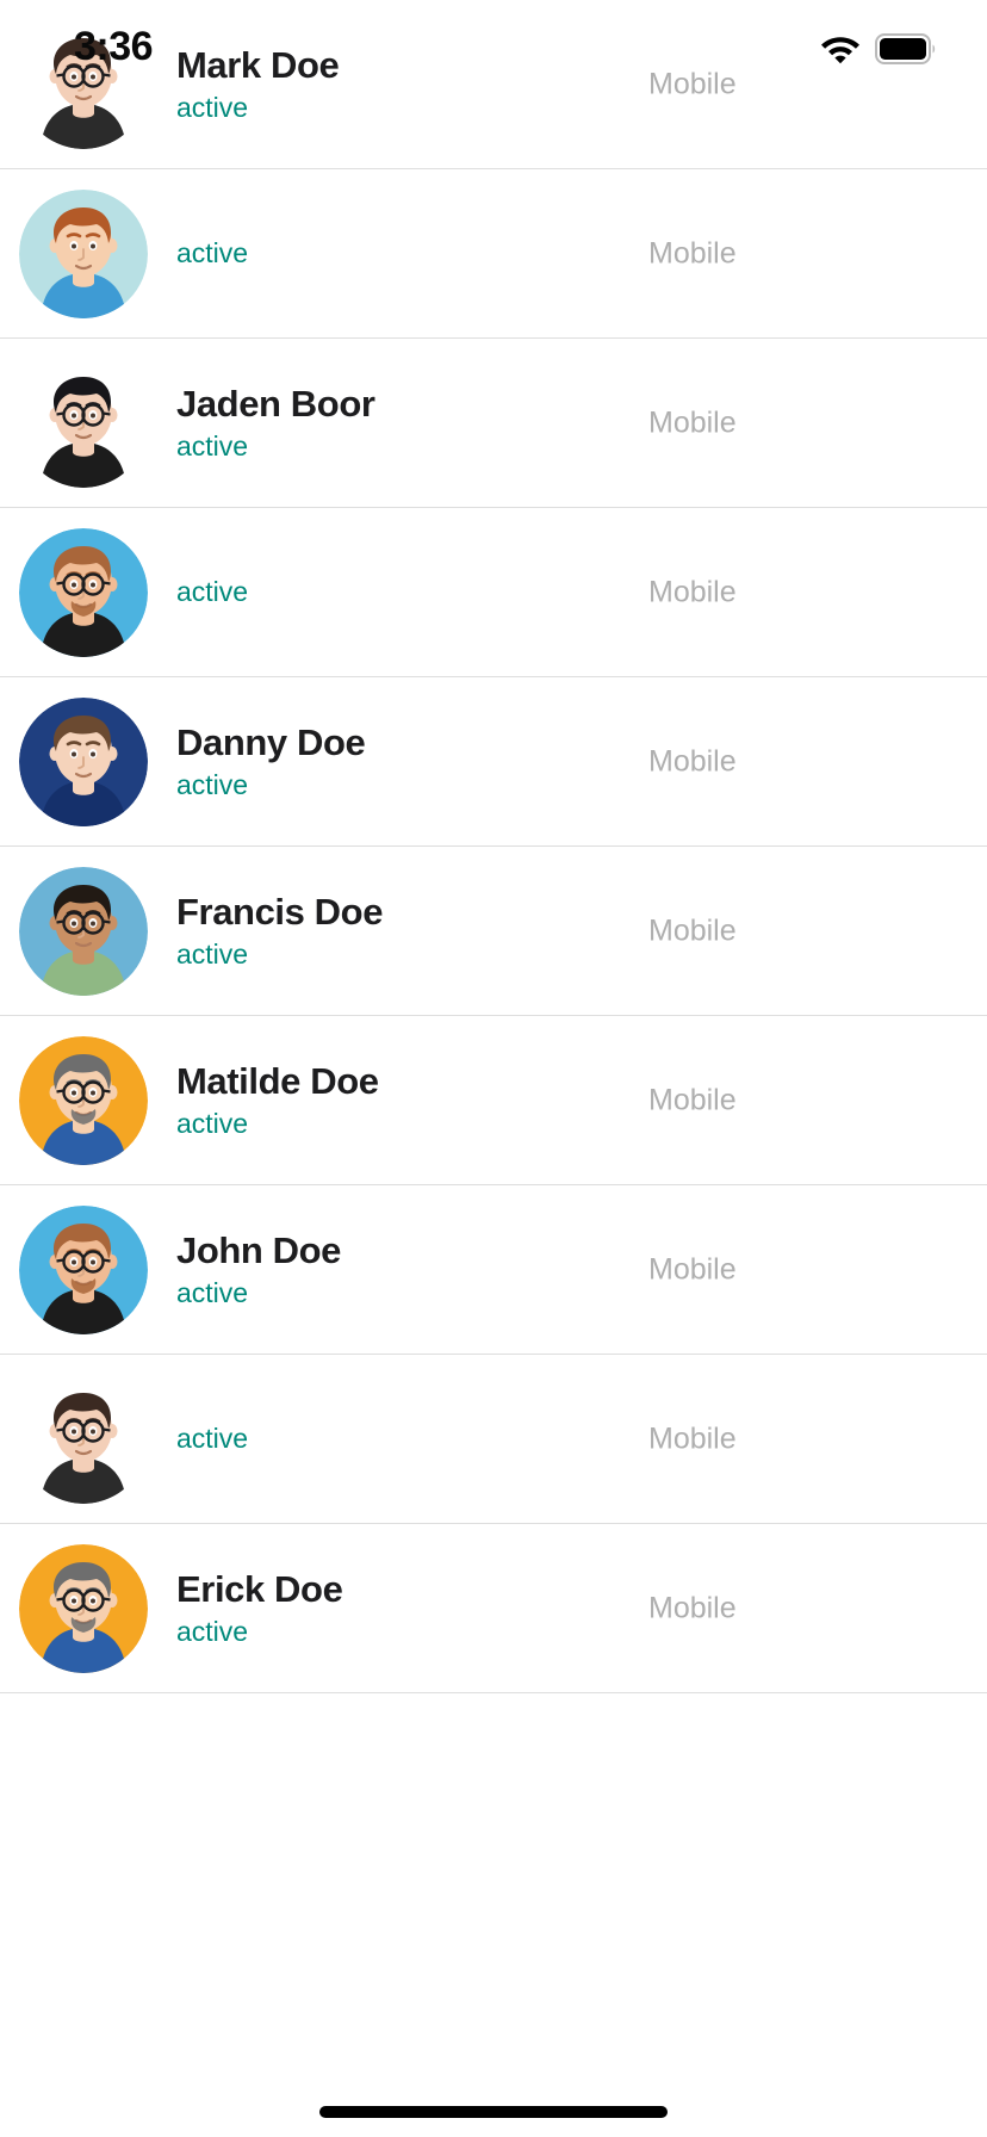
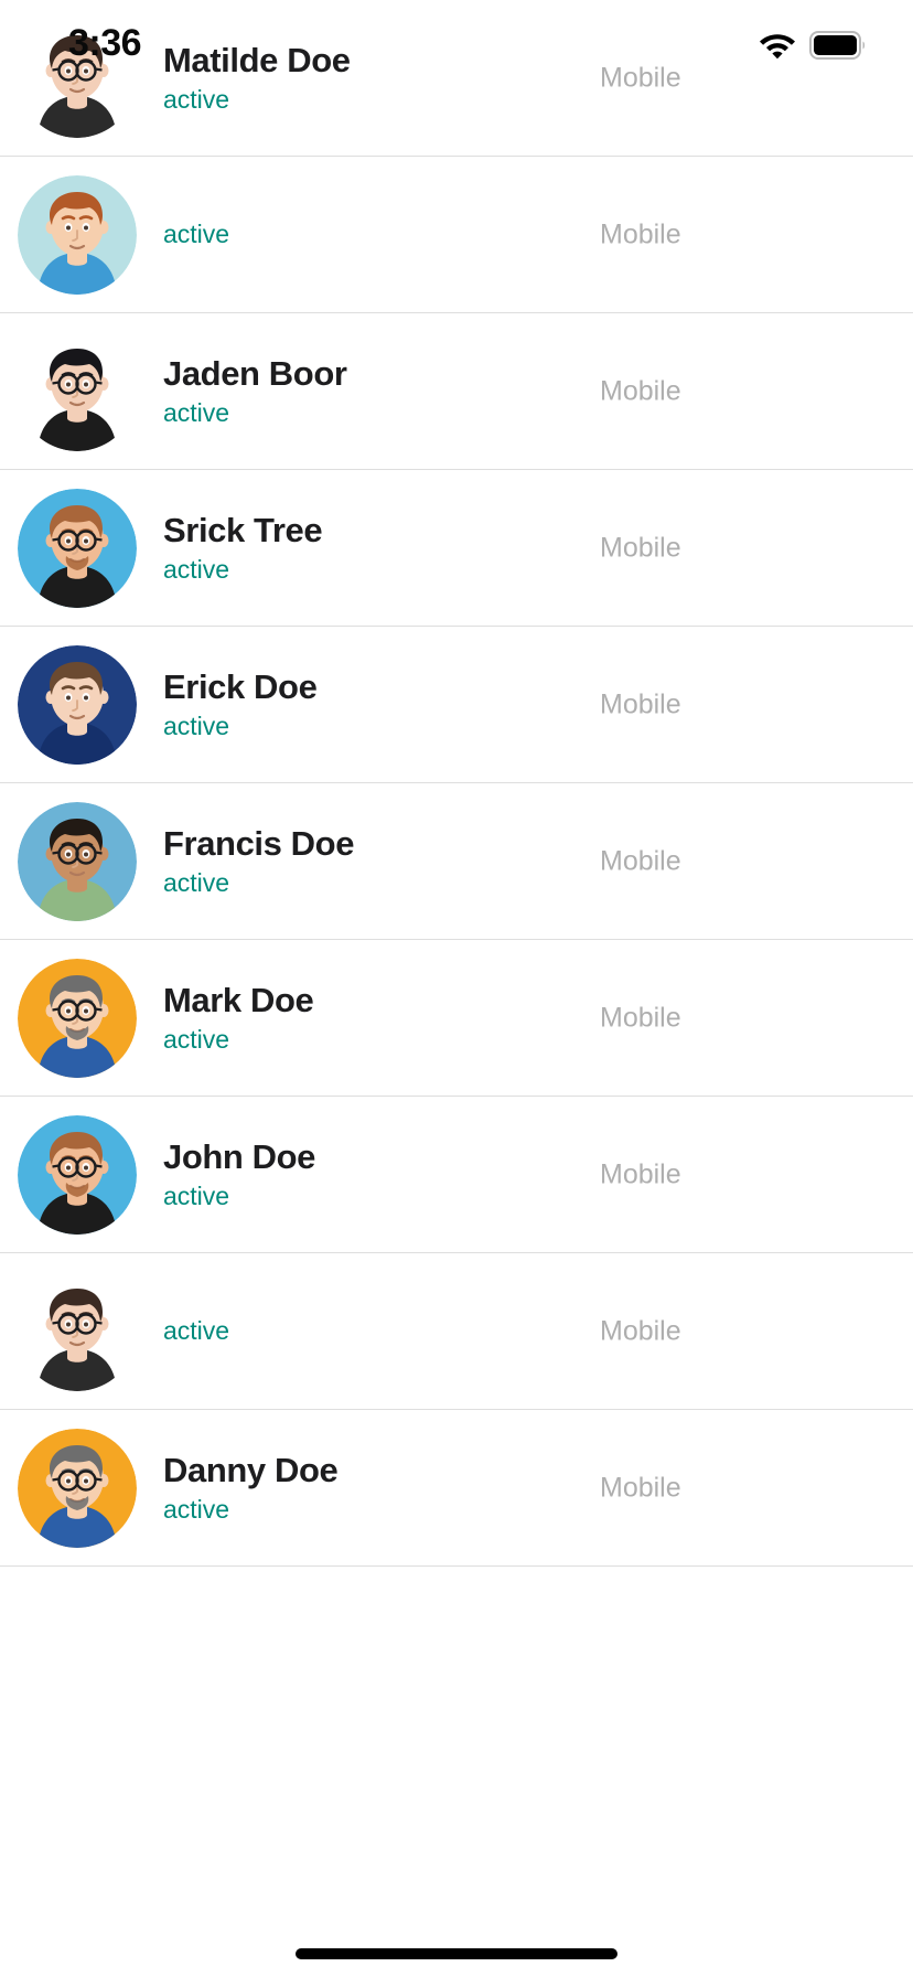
- Mark Doe
+ Matilde Doe
  active
  Mobile
  active
  Mobile
  Jaden Boor
  active
  Mobile
+ Srick Tree
  active
  Mobile
- Danny Doe
+ Erick Doe
  active
  Mobile
  Francis Doe
  active
  Mobile
- Matilde Doe
+ Mark Doe
  active
  Mobile
  John Doe
  active
  Mobile
  active
  Mobile
- Erick Doe
+ Danny Doe
  active
  Mobile
  3:36
